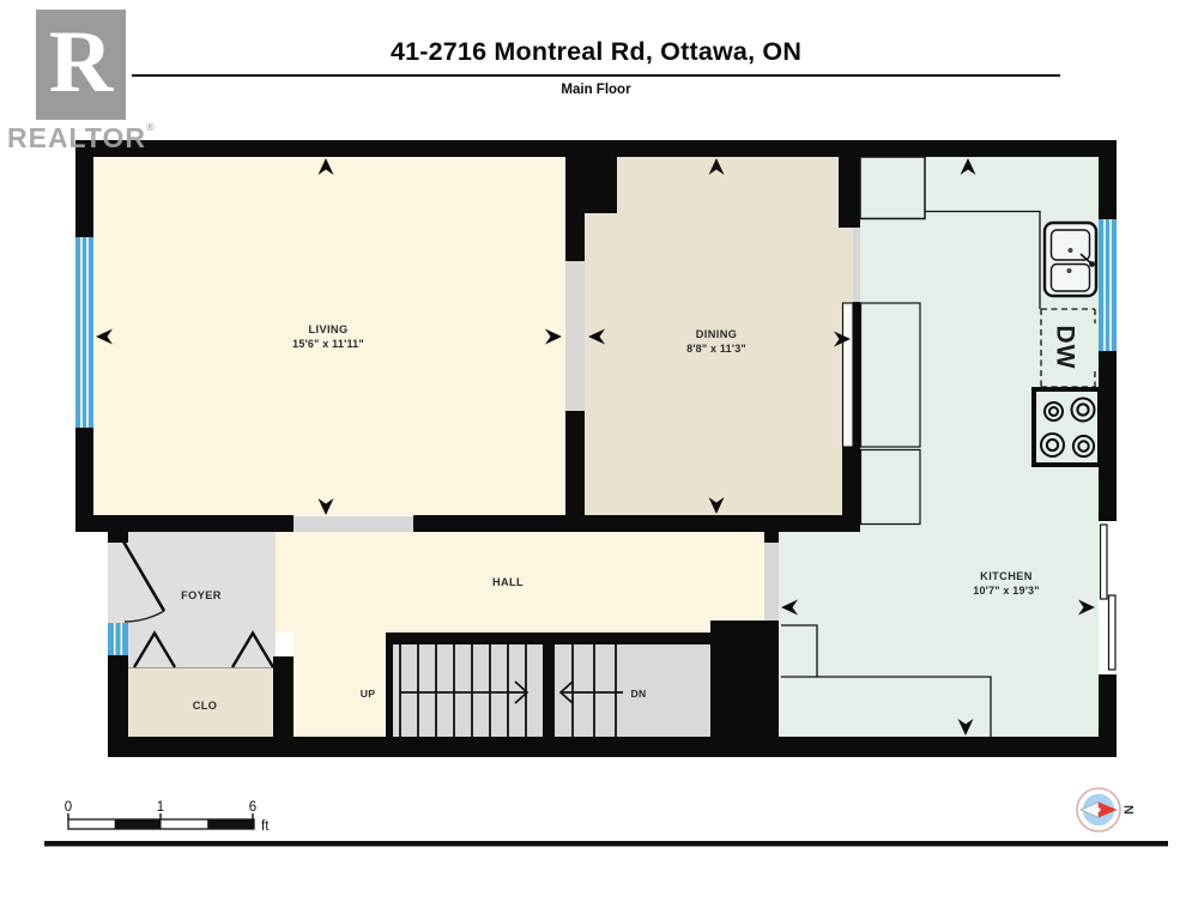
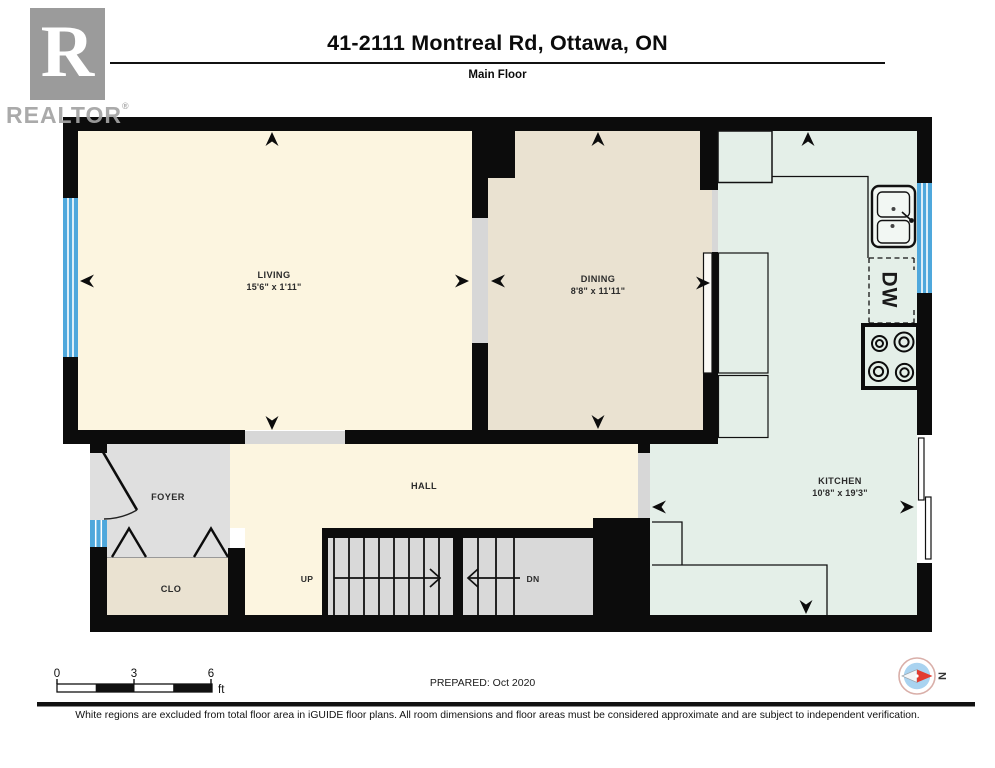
  LIVING
- 15'6" x 11'11"
+ 15'6" x 1'11"
  DINING
- 8'8" x 11'3"
+ 8'8" x 11'11"
  KITCHEN
- 10'7" x 19'3"
+ 10'8" x 19'3"
  FOYER
  HALL
  CLO
  UP
  DN
  0
- 1
+ 3
  6
  ft
  R
  REALTOR®
- 41-2716 Montreal Rd, Ottawa, ON
+ 41-2111 Montreal Rd, Ottawa, ON
  Main Floor
+ PREPARED: Oct 2020
+ White regions are excluded from total floor area in iGUIDE floor plans. All room dimensions and floor areas must be considered approximate and are subject to independent verification.
